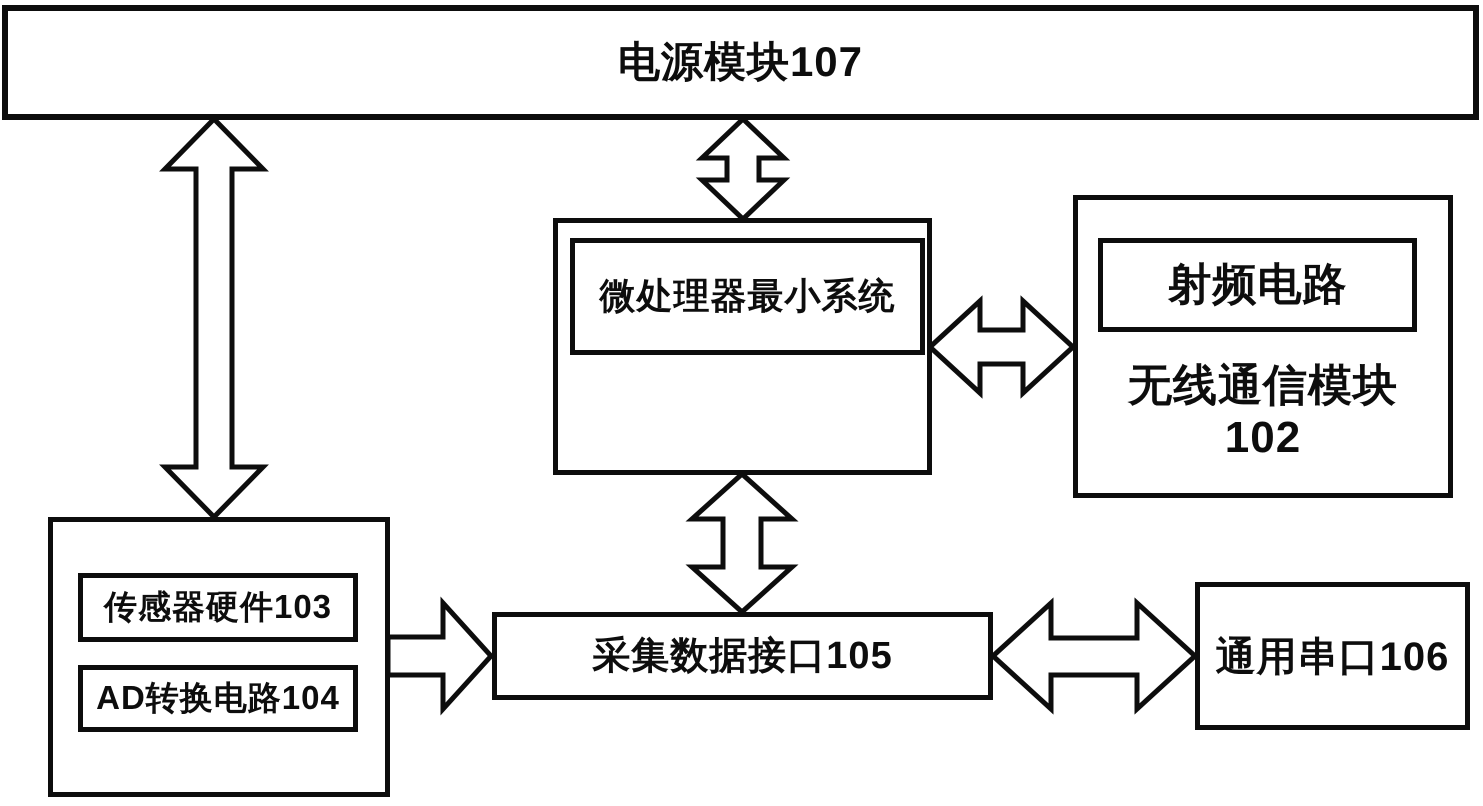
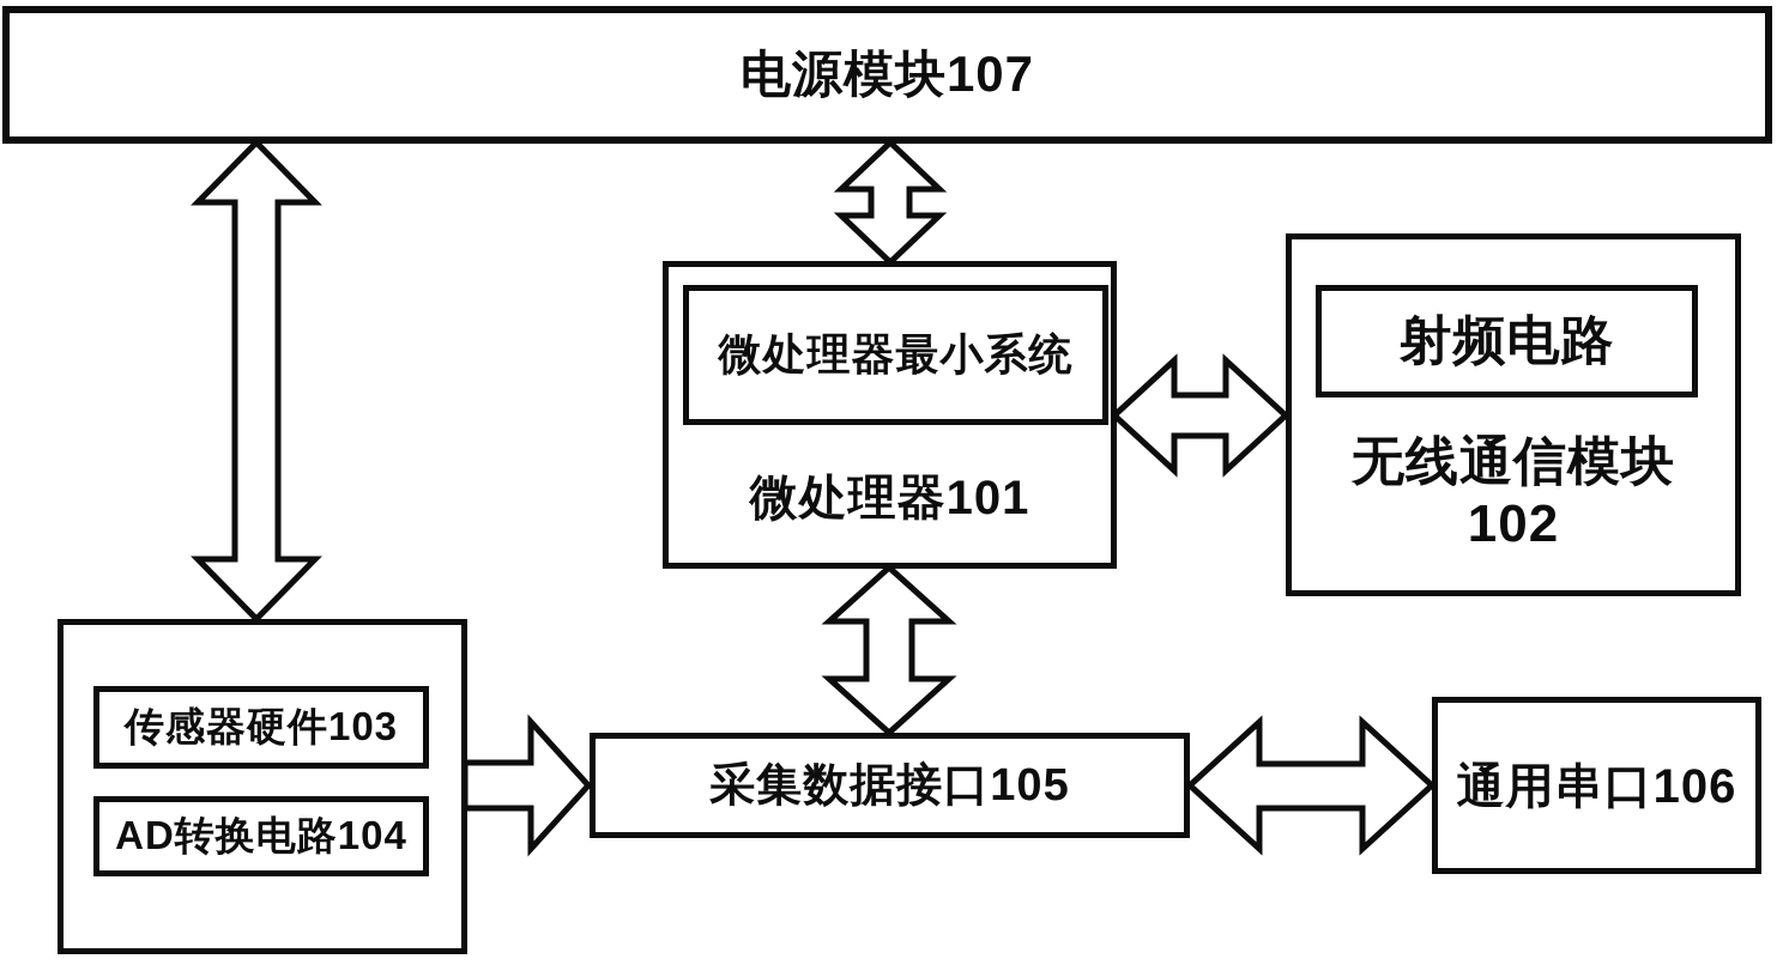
  电源模块107
  微处理器最小系统
+ 微处理器101
  射频电路
  无线通信模块
  102
  传感器硬件103
  AD转换电路104
  采集数据接口105
  通用串口106
